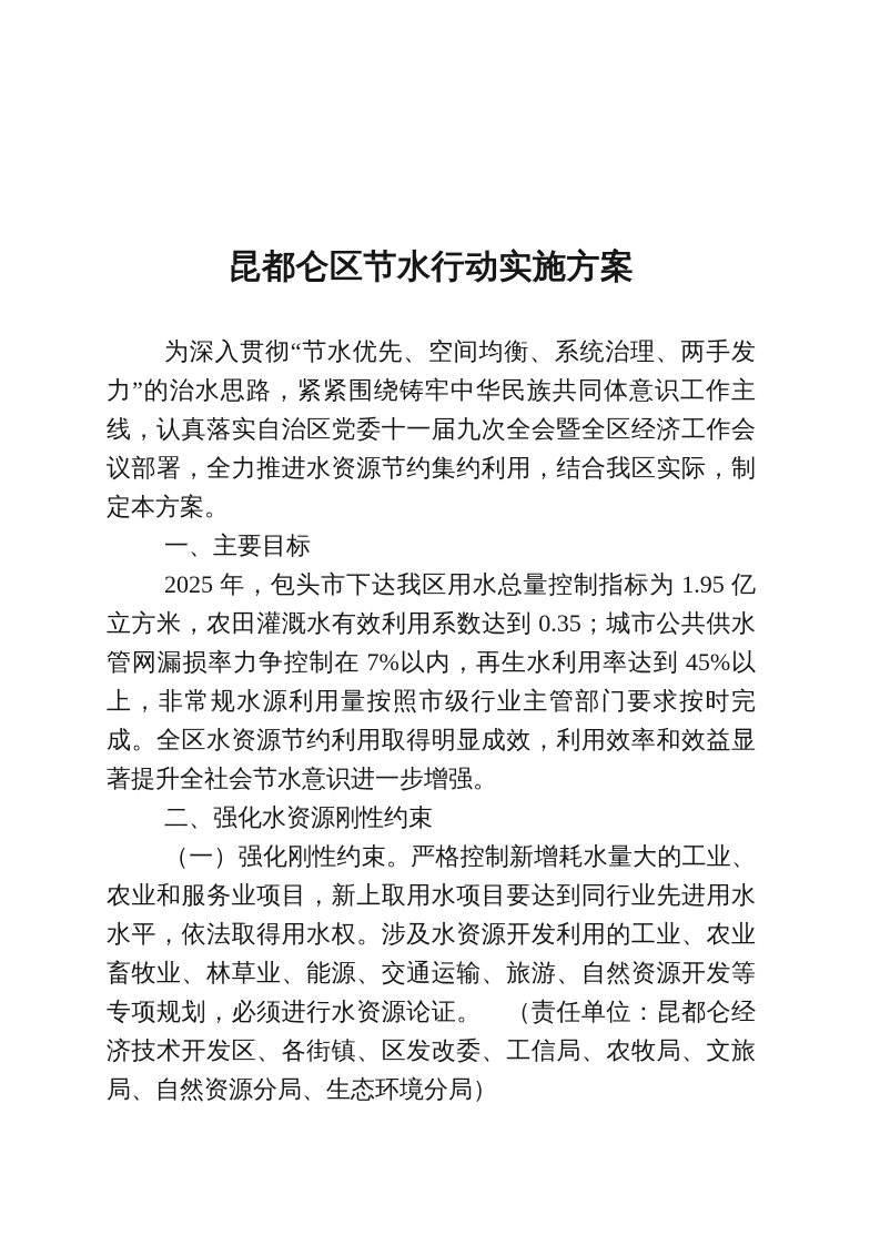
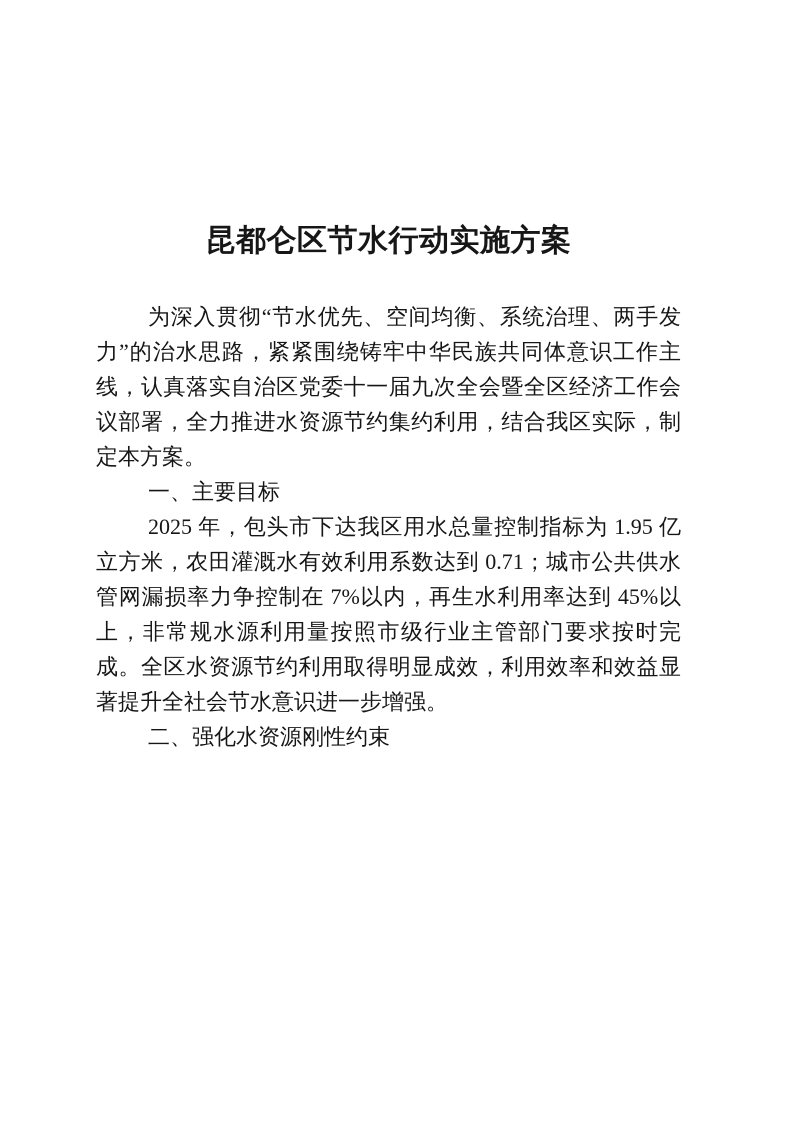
  昆都仑区节水行动实施方案
  为深入贯彻“节水优先、空间均衡、系统治理、两手发力”的治水思路，紧紧围绕铸牢中华民族共同体意识工作主线，认真落实自治区党委十一届九次全会暨全区经济工作会议部署，全力推进水资源节约集约利用，结合我区实际，制定本方案。
  一、主要目标
- 2025 年，包头市下达我区用水总量控制指标为 1.95 亿立方米，农田灌溉水有效利用系数达到 0.35；城市公共供水管网漏损率力争控制在 7%以内，再生水利用率达到 45%以上，非常规水源利用量按照市级行业主管部门要求按时完成。全区水资源节约利用取得明显成效，利用效率和效益显著提升全社会节水意识进一步增强。
+ 2025 年，包头市下达我区用水总量控制指标为 1.95 亿立方米，农田灌溉水有效利用系数达到 0.71；城市公共供水管网漏损率力争控制在 7%以内，再生水利用率达到 45%以上，非常规水源利用量按照市级行业主管部门要求按时完成。全区水资源节约利用取得明显成效，利用效率和效益显著提升全社会节水意识进一步增强。
  二、强化水资源刚性约束
- （一）强化刚性约束。严格控制新增耗水量大的工业、农业和服务业项目，新上取用水项目要达到同行业先进用水水平，依法取得用水权。涉及水资源开发利用的工业、农业畜牧业、林草业、能源、交通运输、旅游、自然资源开发等专项规划，必须进行水资源论证。 （责任单位：昆都仑经济技术开发区、各街镇、区发改委、工信局、农牧局、文旅局、自然资源分局、生态环境分局）
